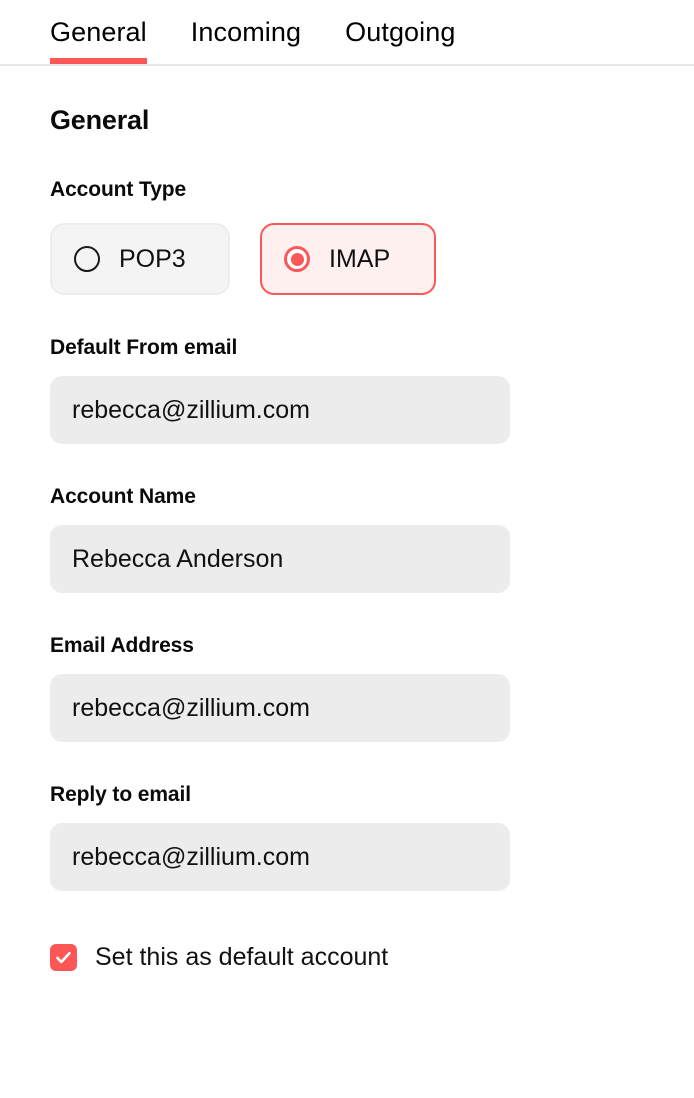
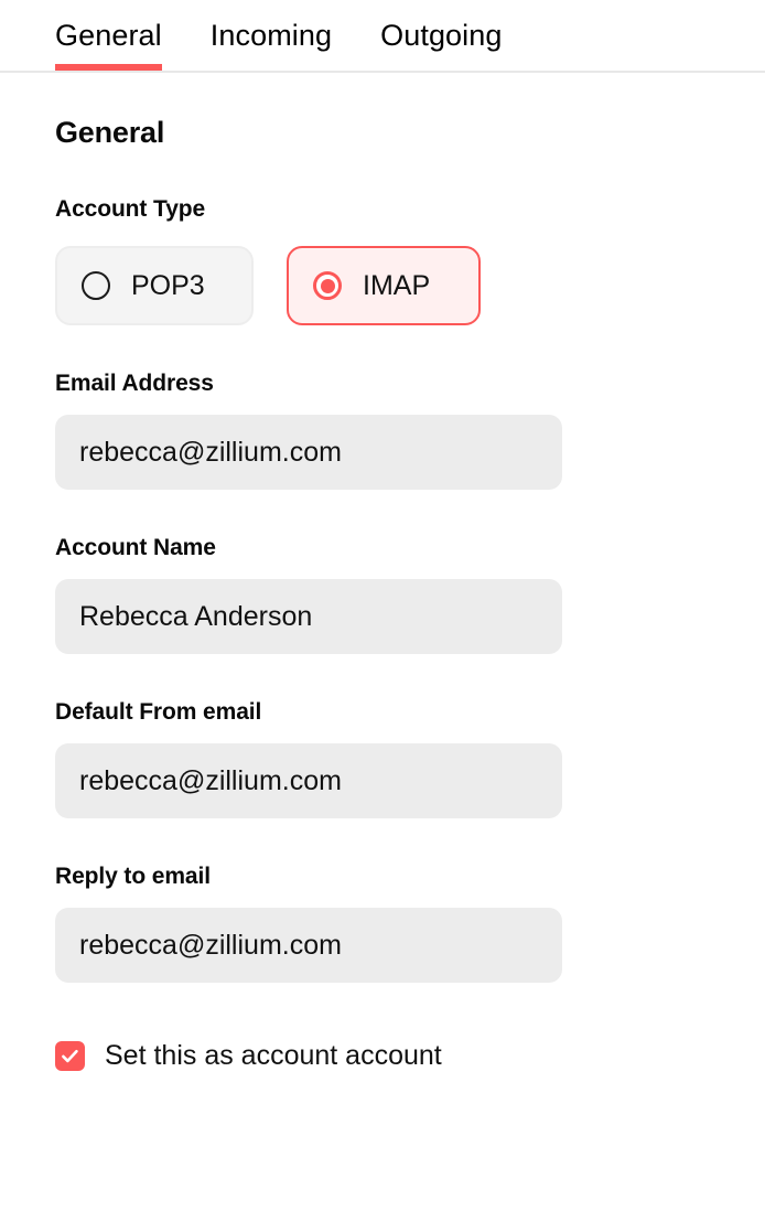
  General
  Incoming
  Outgoing
  General
  Account Type
  POP3
  IMAP
- Default From email
+ Email Address
  rebecca@zillium.com
  Account Name
  Rebecca Anderson
- Email Address
+ Default From email
  rebecca@zillium.com
  Reply to email
  rebecca@zillium.com
- Set this as default account
+ Set this as account account
